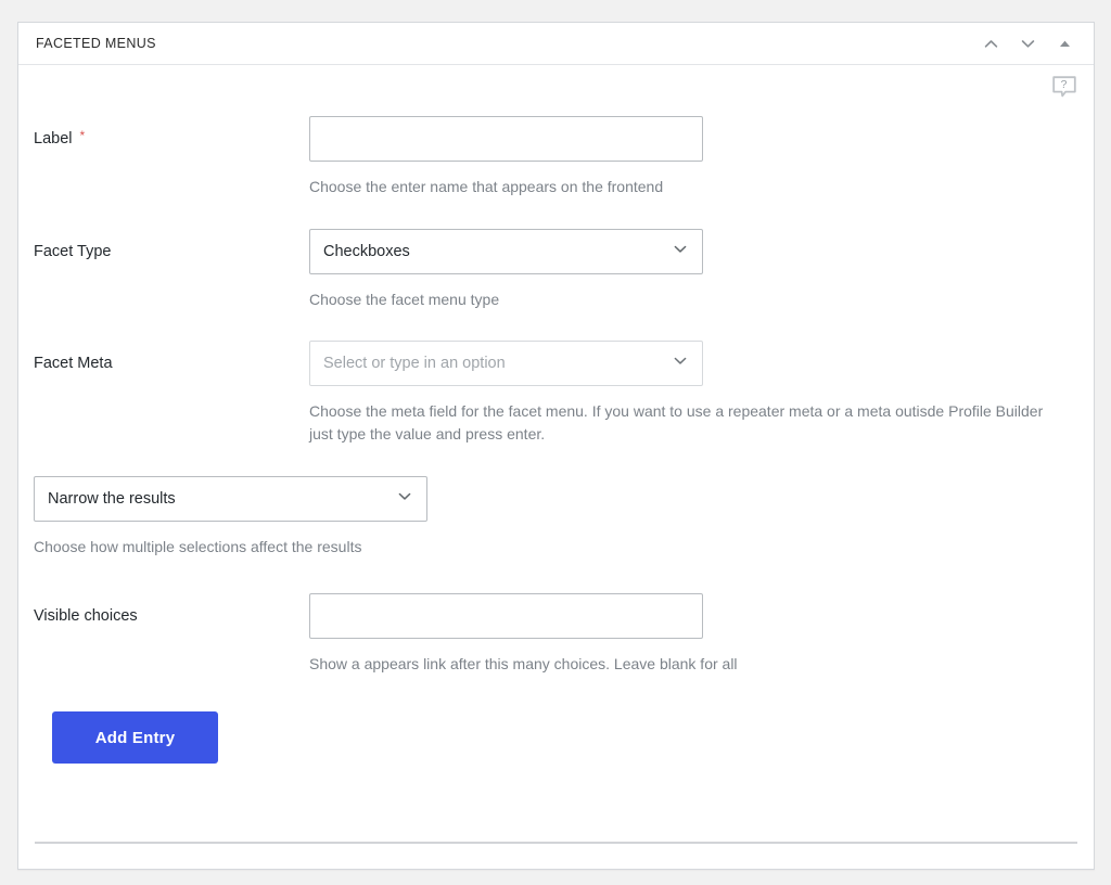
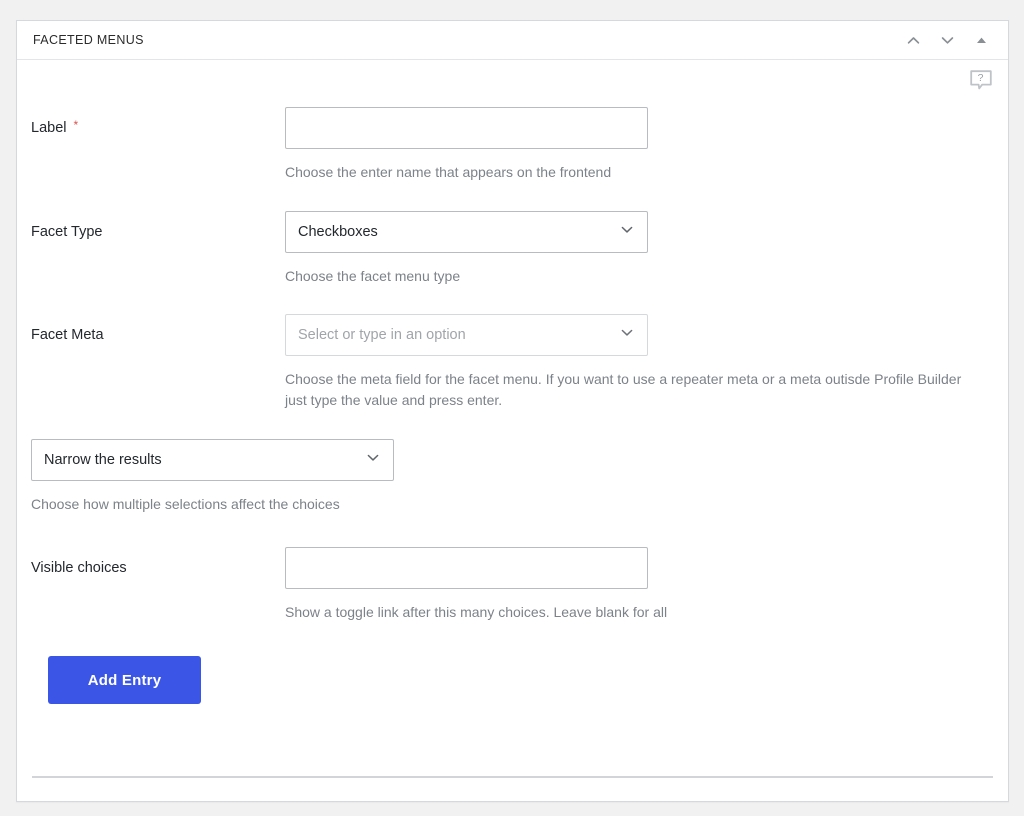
  FACETED MENUS
  ?
  Label *
  Choose the enter name that appears on the frontend
  Facet Type
  Checkboxes
  Choose the facet menu type
  Facet Meta
  Select or type in an option
  Choose the meta field for the facet menu. If you want to use a repeater meta or a meta outisde Profile Builder just type the value and press enter.
  Narrow the results
- Choose how multiple selections affect the results
+ Choose how multiple selections affect the choices
  Visible choices
- Show a appears link after this many choices. Leave blank for all
+ Show a toggle link after this many choices. Leave blank for all
  Add Entry
